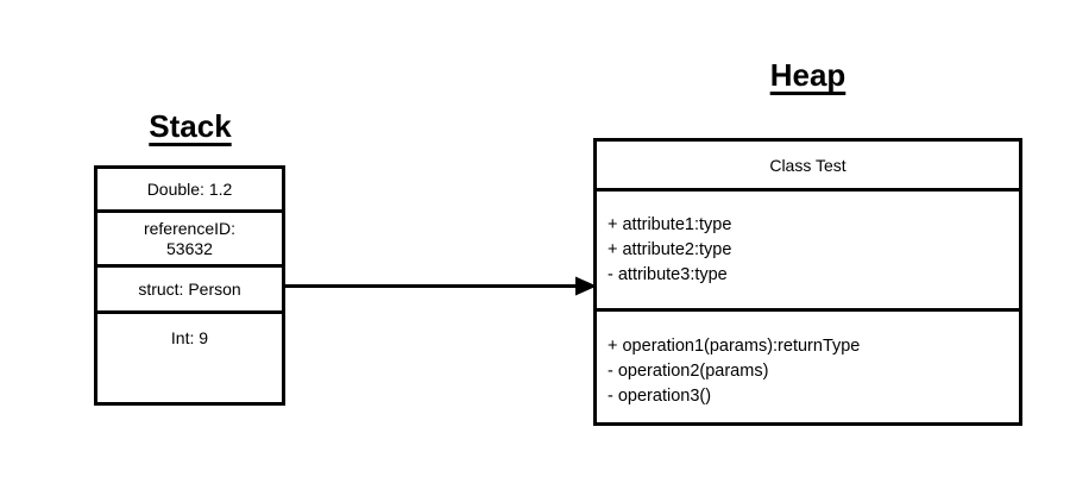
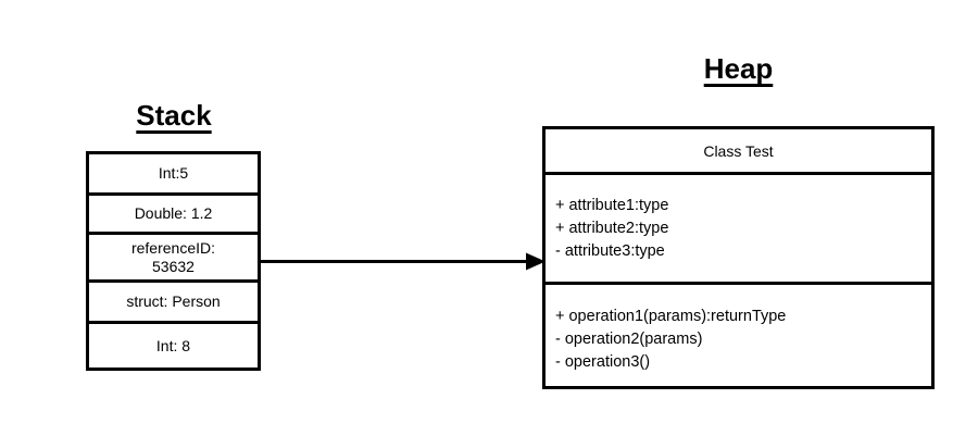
  Stack
+ Int:5
  Double: 1.2
  referenceID:
  53632
  struct: Person
- Int: 9
+ Int: 8
  Heap
  Class Test
  + attribute1:type
  + attribute2:type
  - attribute3:type
  + operation1(params):returnType
  - operation2(params)
  - operation3()
